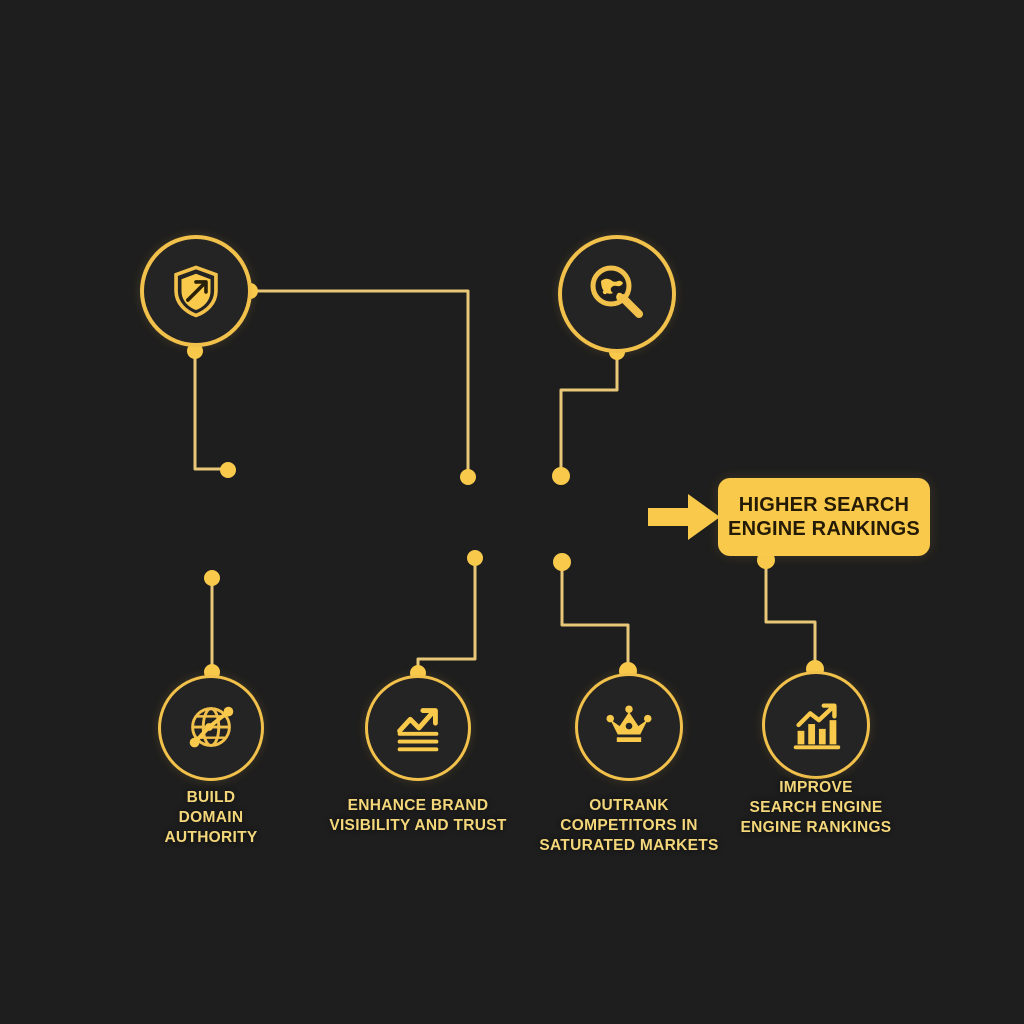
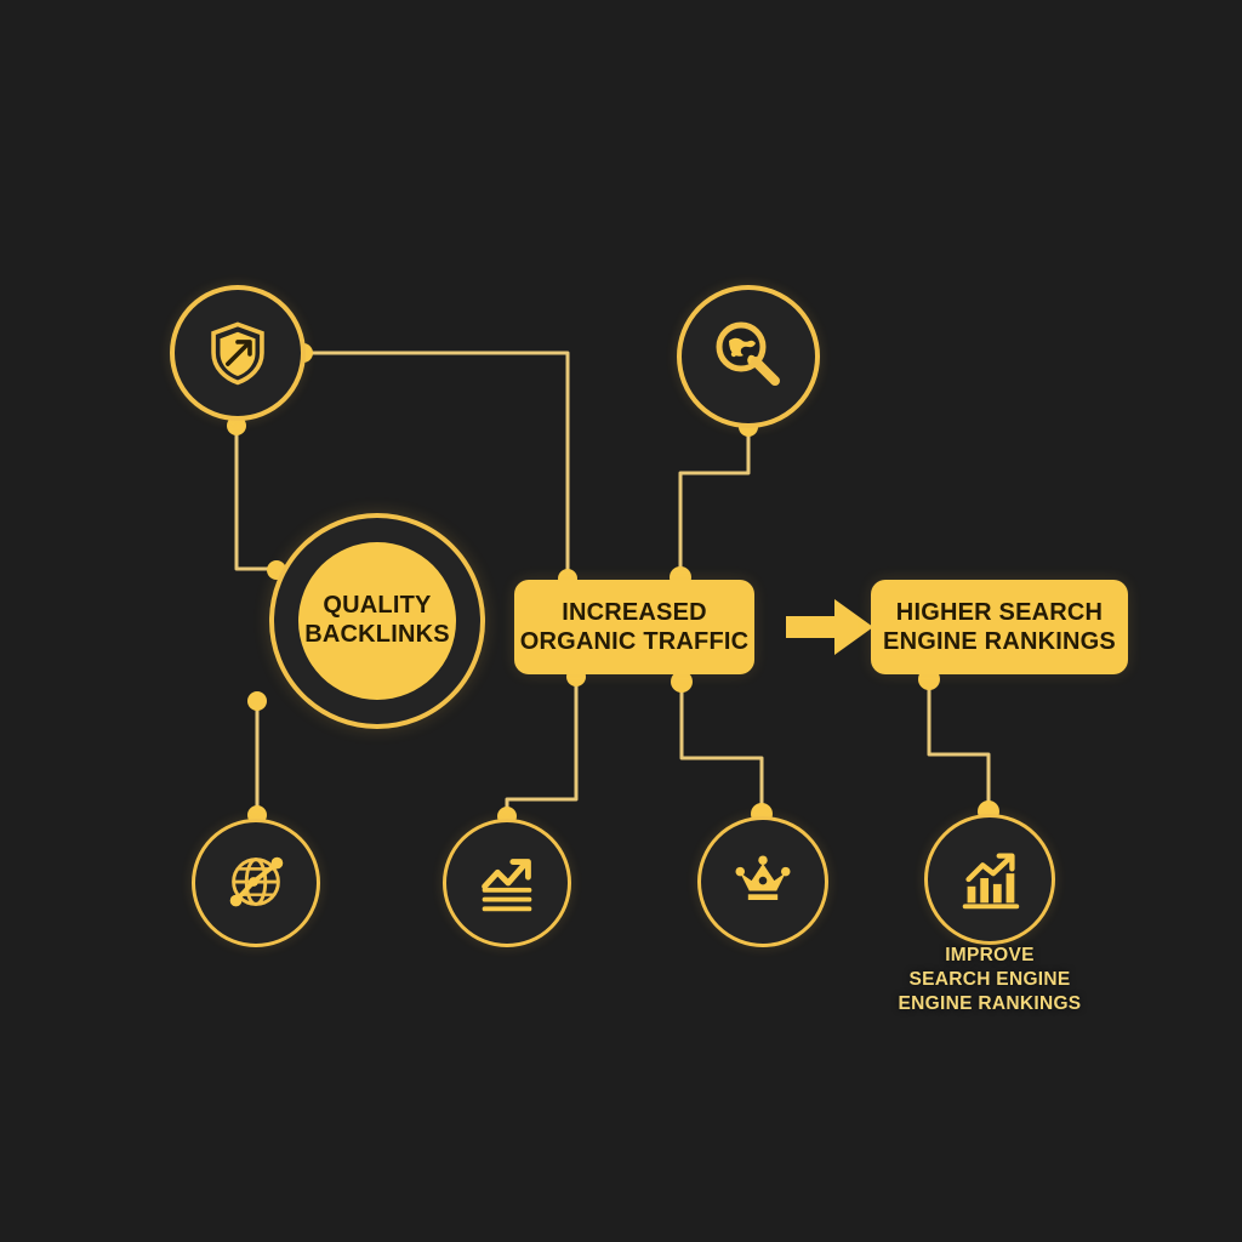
+ QUALITY
+ BACKLINKS
+ INCREASED
+ ORGANIC TRAFFIC
  HIGHER SEARCH
  ENGINE RANKINGS
- BUILD
- DOMAIN
- AUTHORITY
- ENHANCE BRAND
- VISIBILITY AND TRUST
- OUTRANK
- COMPETITORS IN
- SATURATED MARKETS
  IMPROVE
  SEARCH ENGINE
  ENGINE RANKINGS
